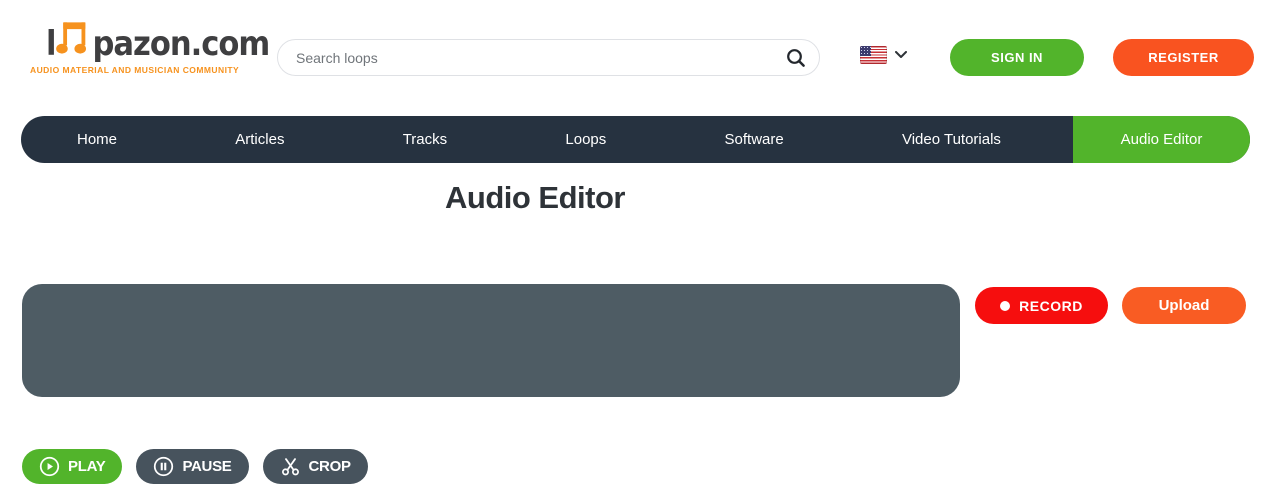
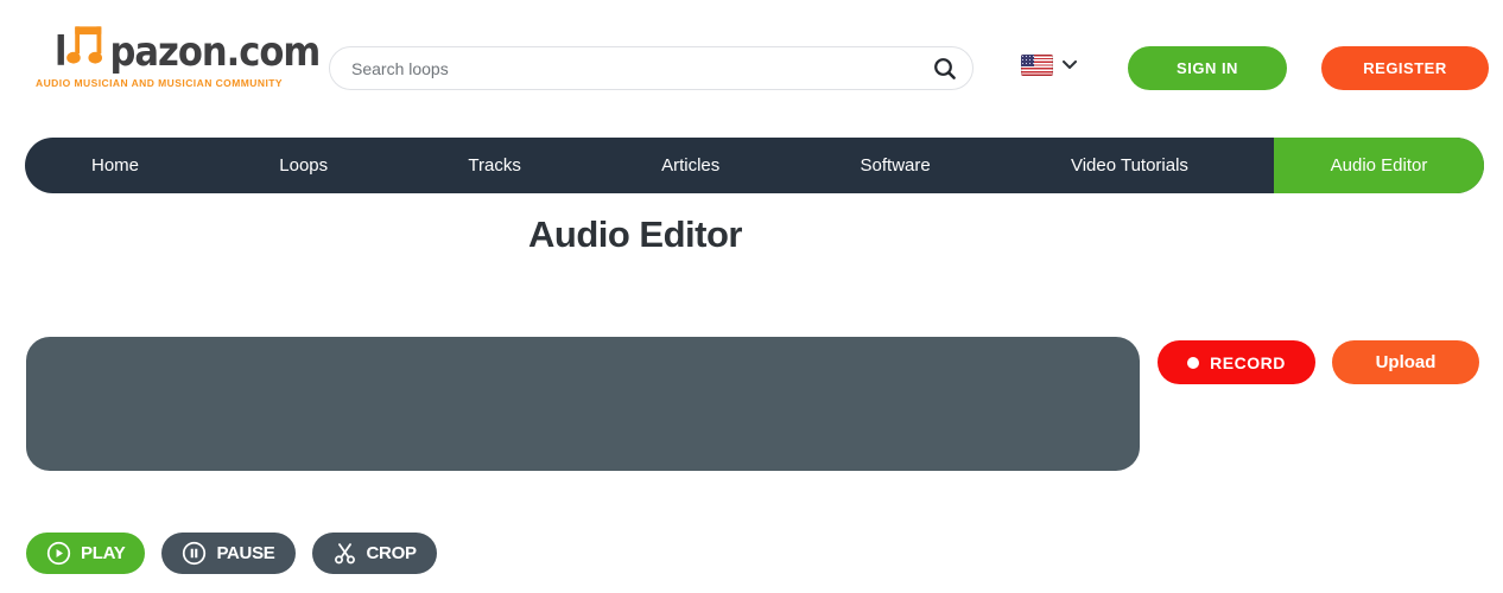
  l
  pazon.com
- AUDIO MATERIAL AND MUSICIAN COMMUNITY
+ AUDIO MUSICIAN AND MUSICIAN COMMUNITY
  Search loops
  SIGN IN
  REGISTER
  Home
- Articles
+ Loops
  Tracks
- Loops
+ Articles
  Software
  Video Tutorials
  Audio Editor
  Audio Editor
  RECORD
  Upload
  PLAY
  PAUSE
  CROP
